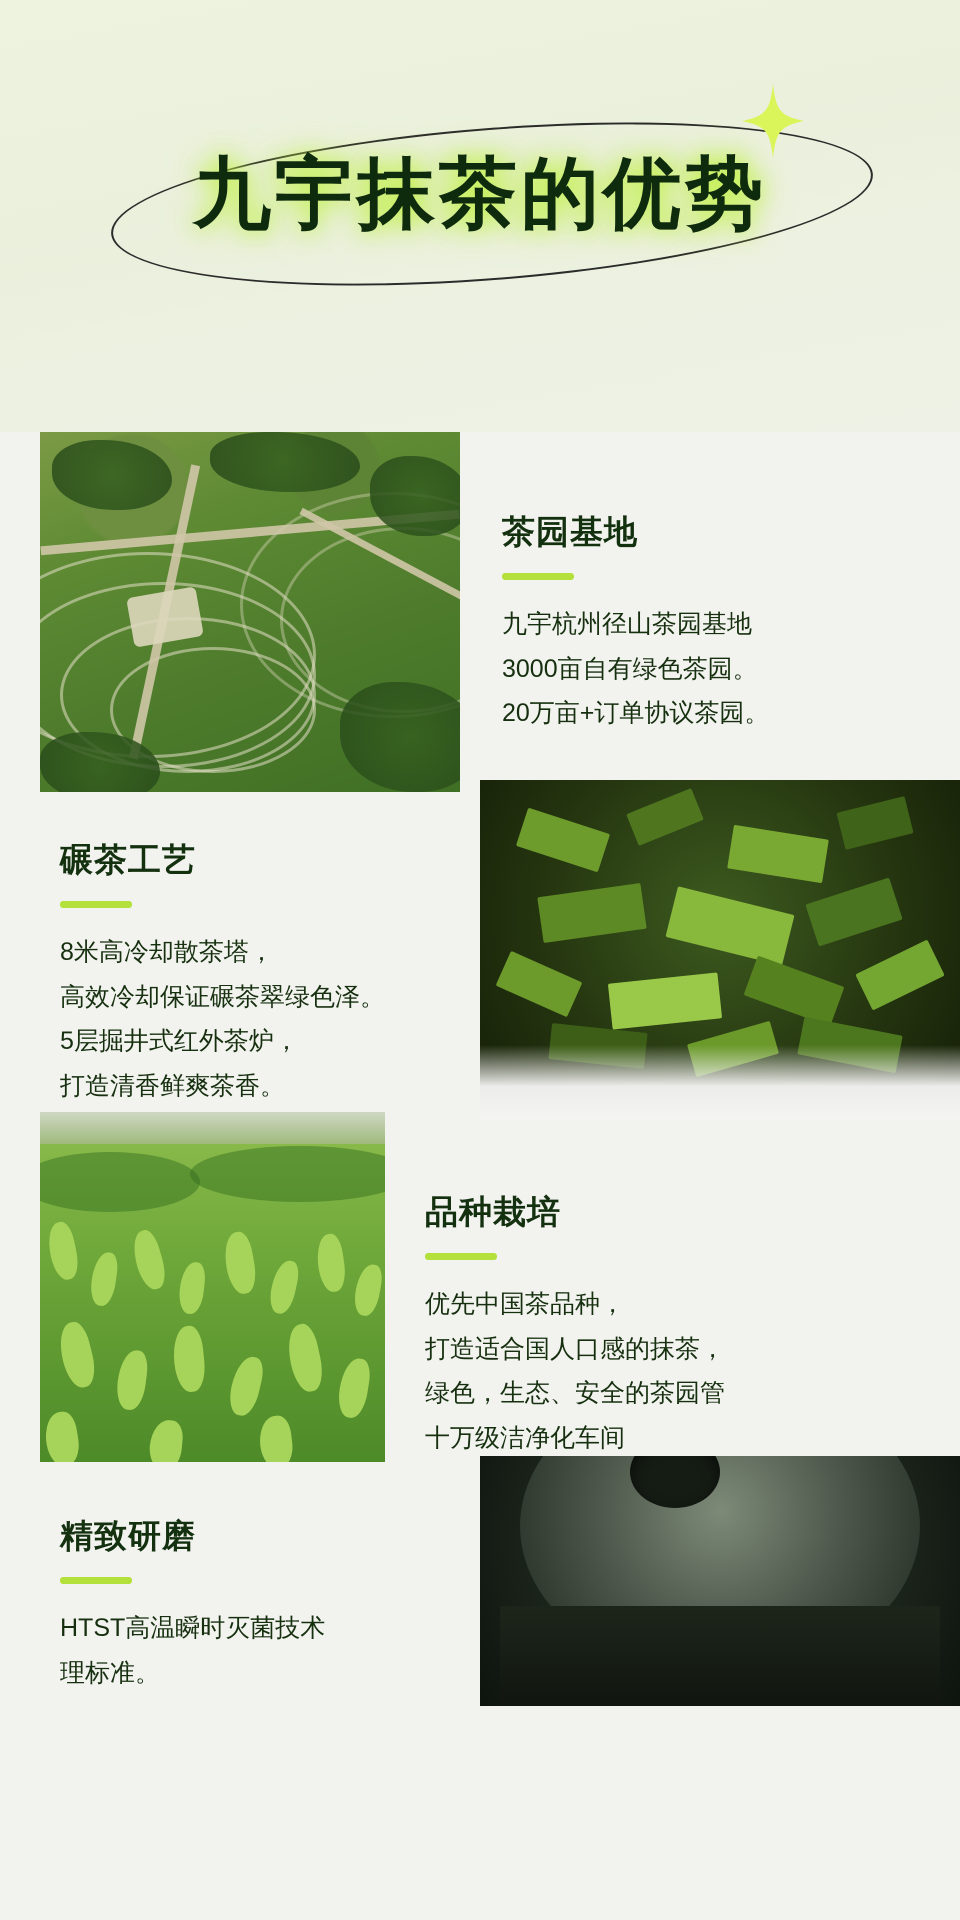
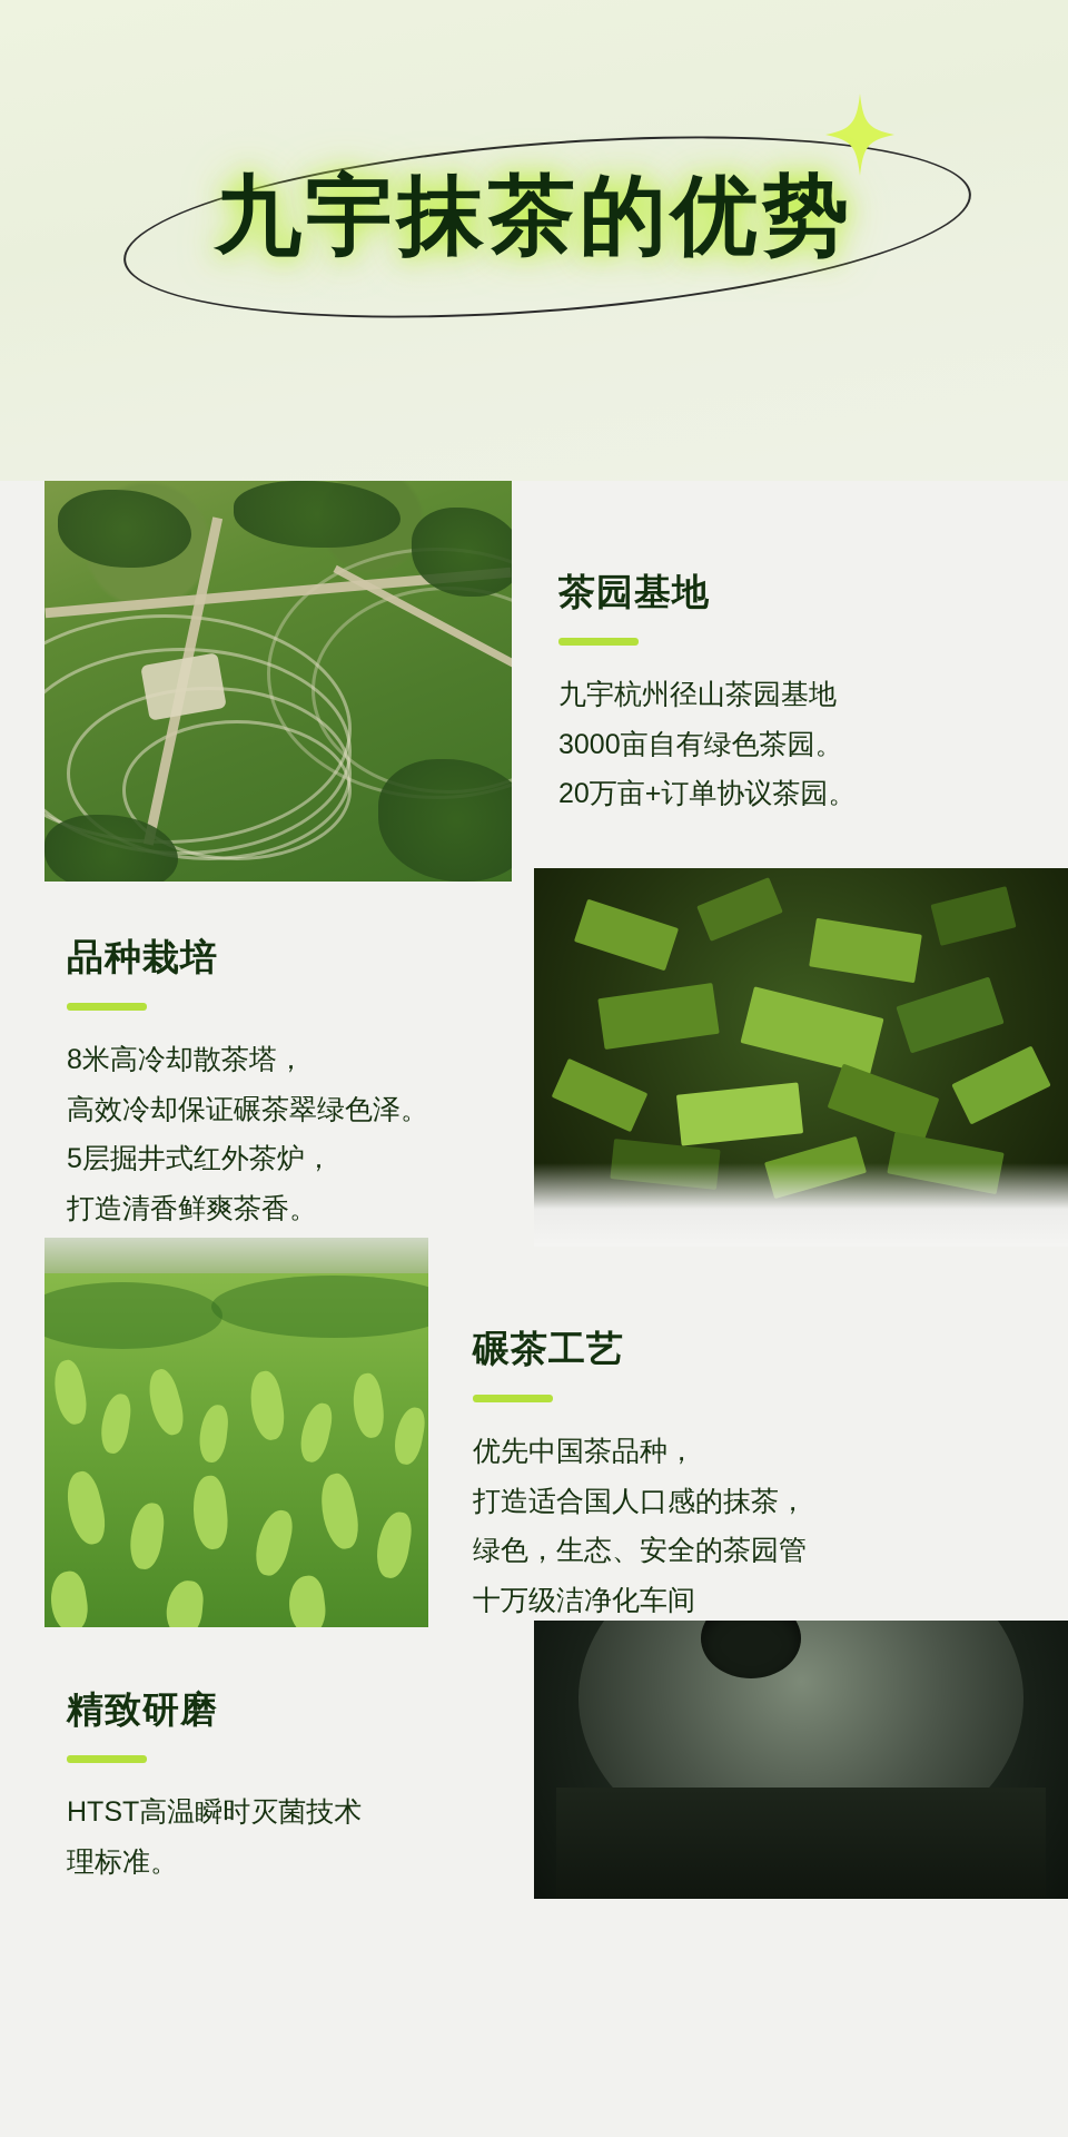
  九宇抹茶的优势
  茶园基地
  九宇杭州径山茶园基地
  3000亩自有绿色茶园。
  20万亩+订单协议茶园。
- 碾茶工艺
+ 品种栽培
  8米高冷却散茶塔，
  高效冷却保证碾茶翠绿色泽。
  5层掘井式红外茶炉，
  打造清香鲜爽茶香。
- 品种栽培
+ 碾茶工艺
  优先中国茶品种，
  打造适合国人口感的抹茶，
  绿色，生态、安全的茶园管
  十万级洁净化车间
  精致研磨
  HTST高温瞬时灭菌技术
  理标准。
